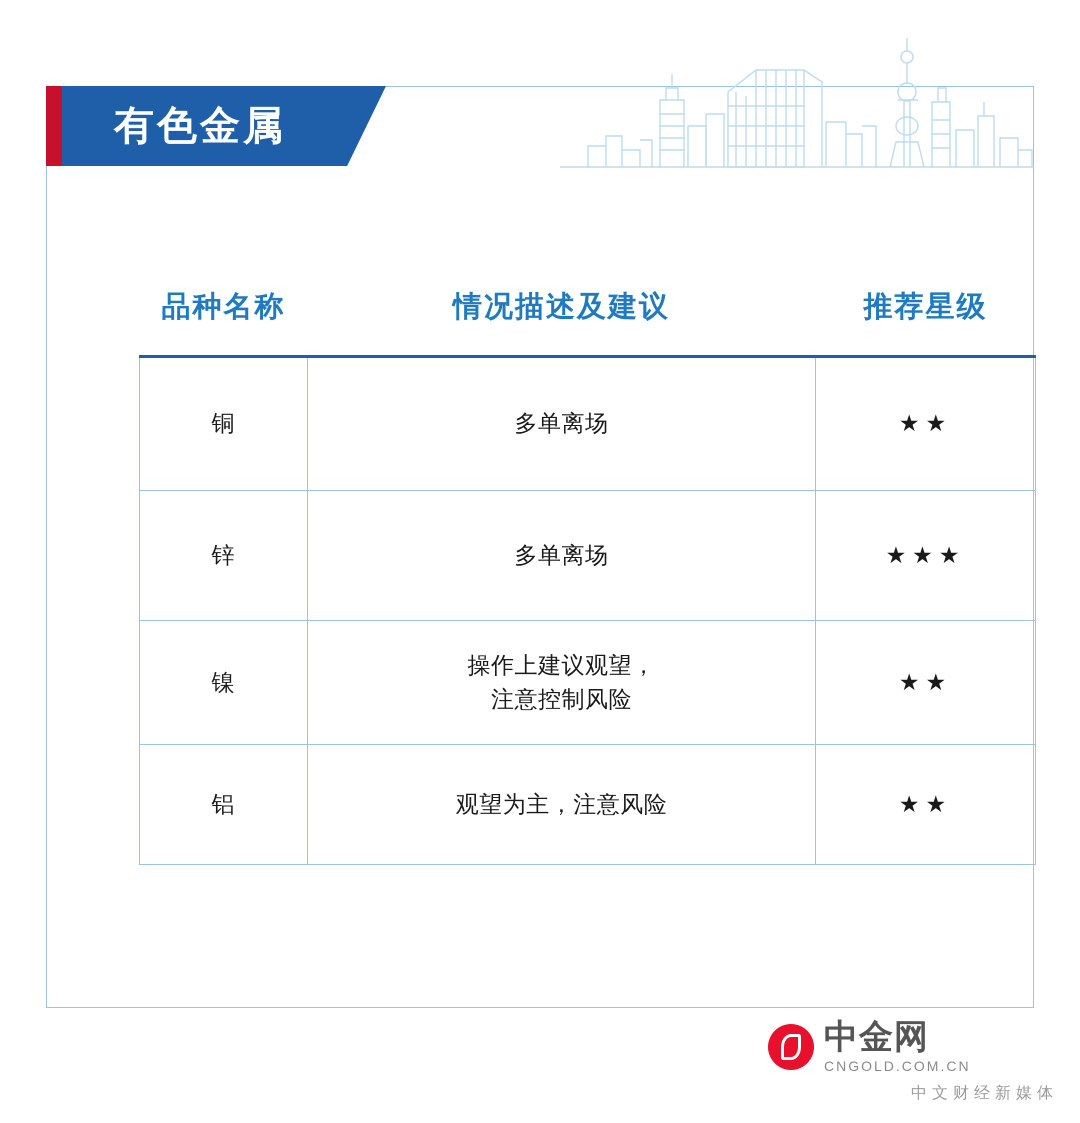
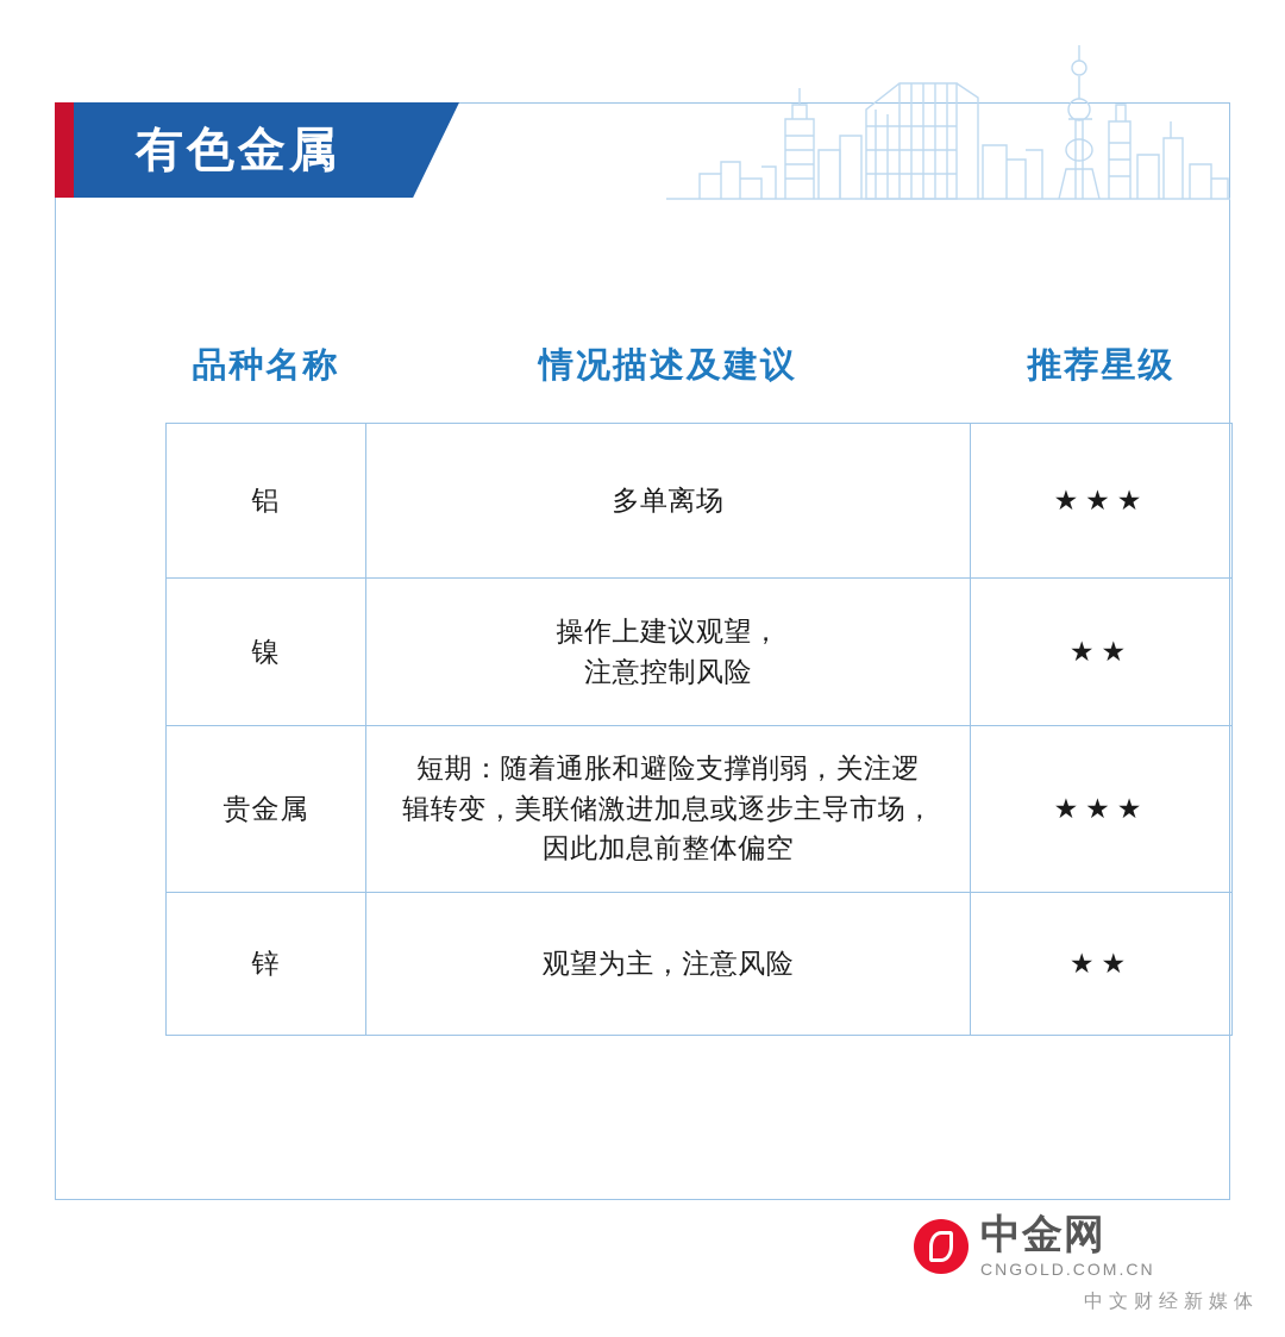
  品种名称	情况描述及建议	推荐星级
- 铜	多单离场	★★
- 锌	多单离场	★★★
+ 铝	多单离场	★★★
  镍	操作上建议观望， 注意控制风险	★★
+ 贵金属	短期：随着通胀和避险支撑削弱，关注逻 辑转变，美联储激进加息或逐步主导市场， 因此加息前整体偏空	★★★
- 铝	观望为主，注意风险	★★
+ 锌	观望为主，注意风险	★★
  有色金属
  中金网
  CNGOLD.COM.CN
  中文财经新媒体
